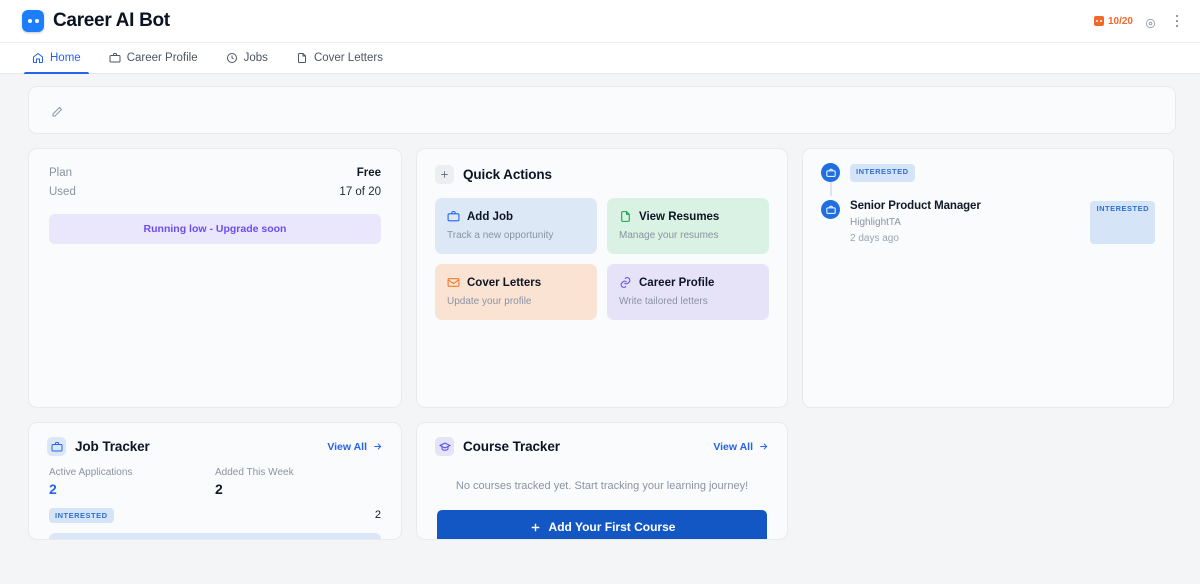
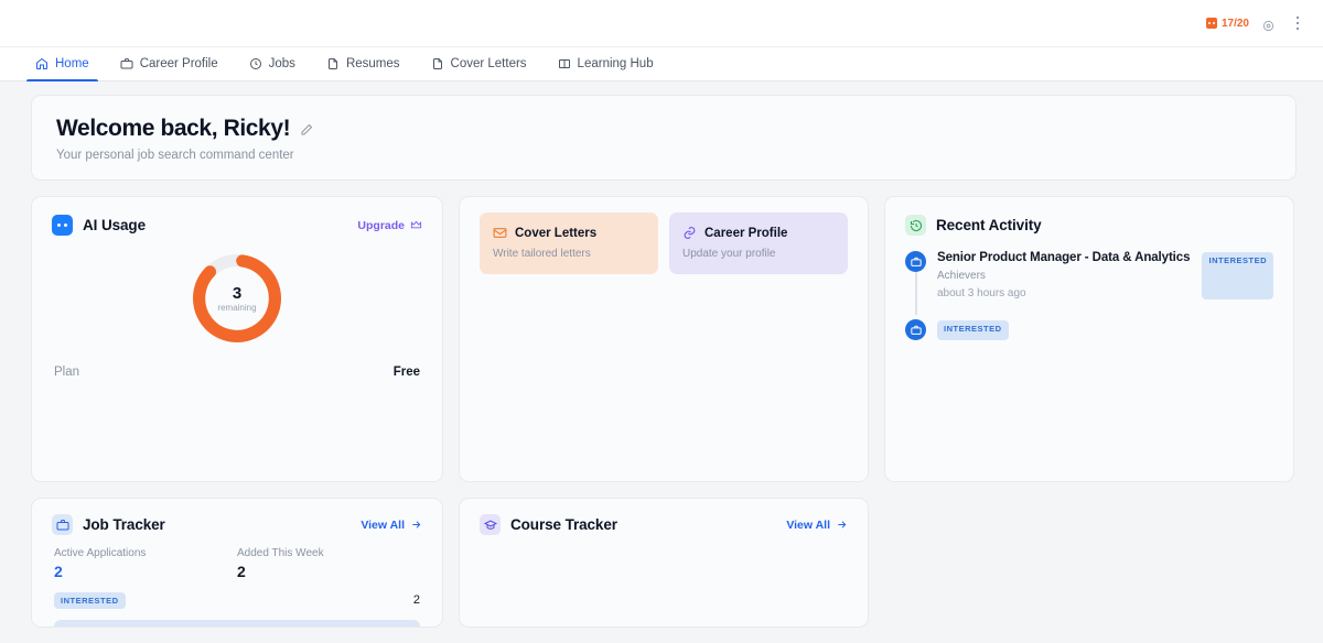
- Career AI Bot
- 10/20
+ 17/20
  Home
  Career Profile
  Jobs
+ Resumes
  Cover Letters
+ Learning Hub
+ Welcome back, Ricky!
+ Your personal job search command center
+ AI Usage
+ Upgrade
+ 3
+ remaining
  Plan
  Free
- Used
- 17 of 20
- Running low - Upgrade soon
- Quick Actions
- Add Job
- Track a new opportunity
- View Resumes
- Manage your resumes
  Cover Letters
- Update your profile
+ Write tailored letters
  Career Profile
- Write tailored letters
+ Update your profile
+ Recent Activity
+ Senior Product Manager - Data & Analytics
+ Achievers
+ about 3 hours ago
  INTERESTED
- Senior Product Manager
- HighlightTA
- 2 days ago
  INTERESTED
  Job Tracker
  View All
  Active Applications
  2
  Added This Week
  2
  INTERESTED
  2
  Course Tracker
  View All
- No courses tracked yet. Start tracking your learning journey!
- Add Your First Course
